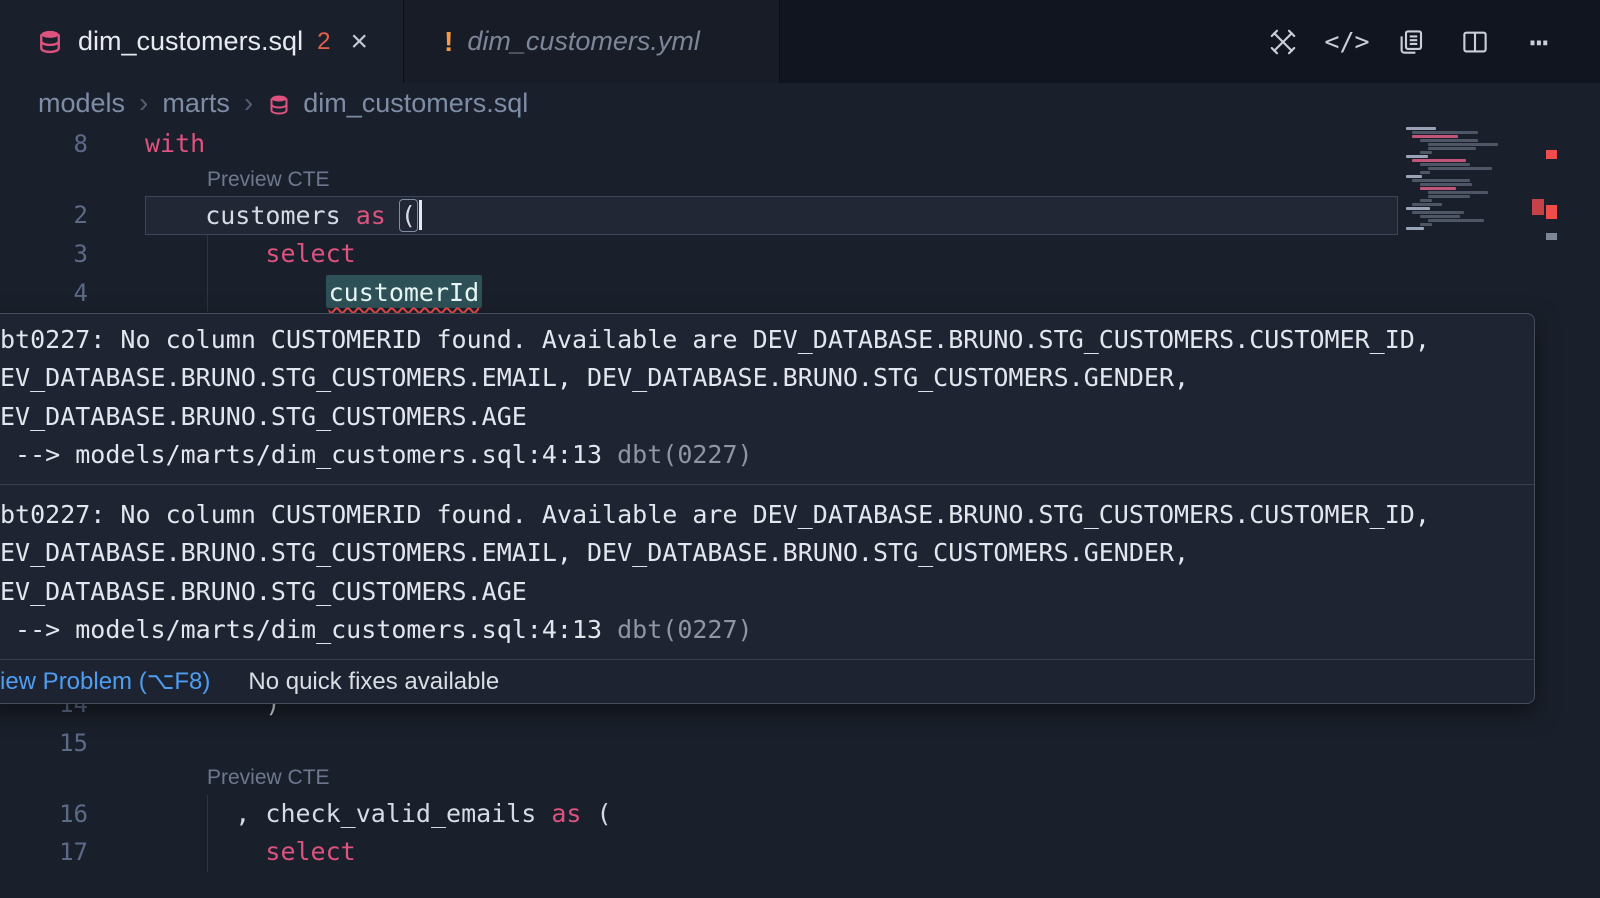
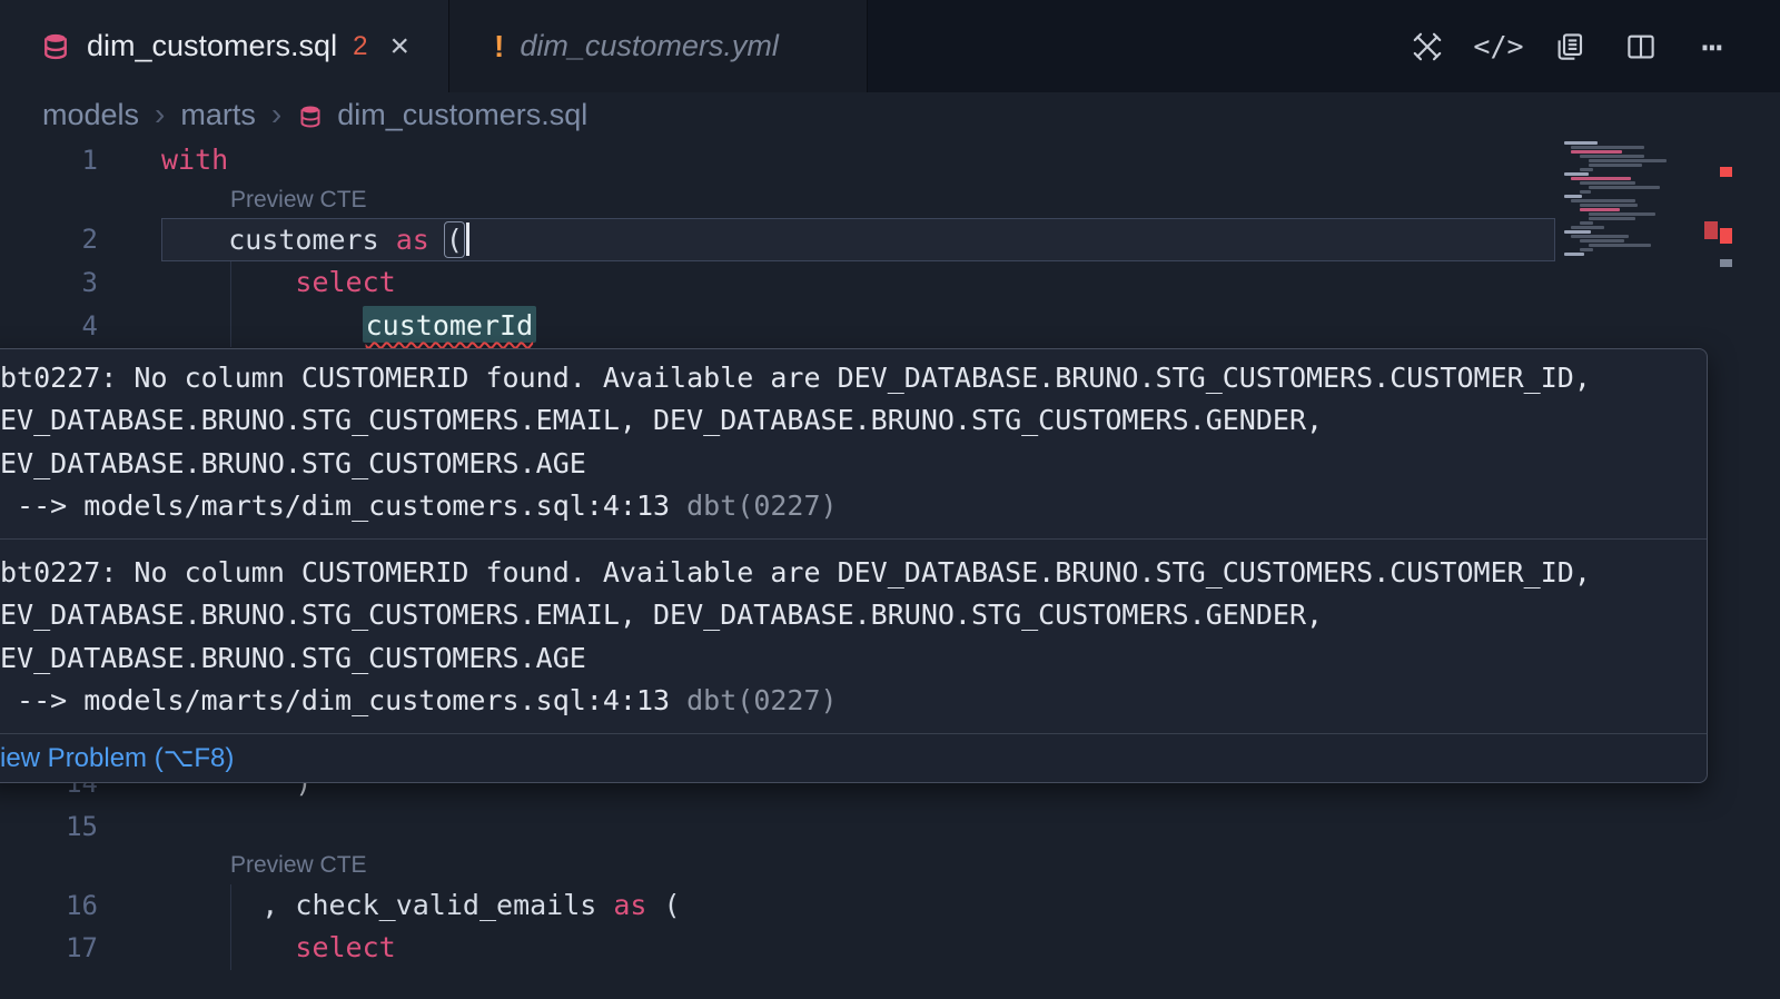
  dim_customers.sql
  2
  ×
  !
  dim_customers.yml
  </>
  ⋯
  models
  ›
  marts
  ›
  dim_customers.sql
- 8
+ 1
  with
  Preview CTE
  2
  customers as (
  3
  select
  4
  customerId
  15
  Preview CTE
  16
  , check_valid_emails as (
  17
  select
  bt0227: No column CUSTOMERID found. Available are DEV_DATABASE.BRUNO.STG_CUSTOMERS.CUSTOMER_ID,
  EV_DATABASE.BRUNO.STG_CUSTOMERS.EMAIL, DEV_DATABASE.BRUNO.STG_CUSTOMERS.GENDER,
  EV_DATABASE.BRUNO.STG_CUSTOMERS.AGE
  --> models/marts/dim_customers.sql:4:13 dbt(0227)
  bt0227: No column CUSTOMERID found. Available are DEV_DATABASE.BRUNO.STG_CUSTOMERS.CUSTOMER_ID,
  EV_DATABASE.BRUNO.STG_CUSTOMERS.EMAIL, DEV_DATABASE.BRUNO.STG_CUSTOMERS.GENDER,
  EV_DATABASE.BRUNO.STG_CUSTOMERS.AGE
  --> models/marts/dim_customers.sql:4:13 dbt(0227)
  iew Problem (⌥F8)
- No quick fixes available
